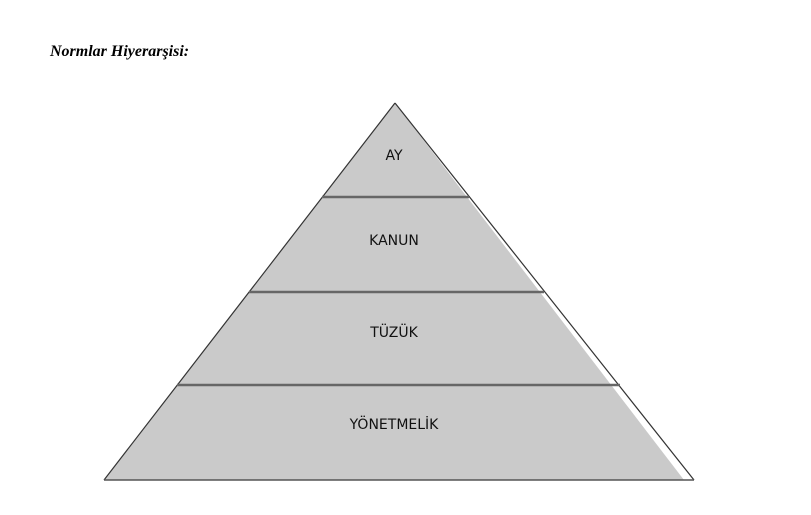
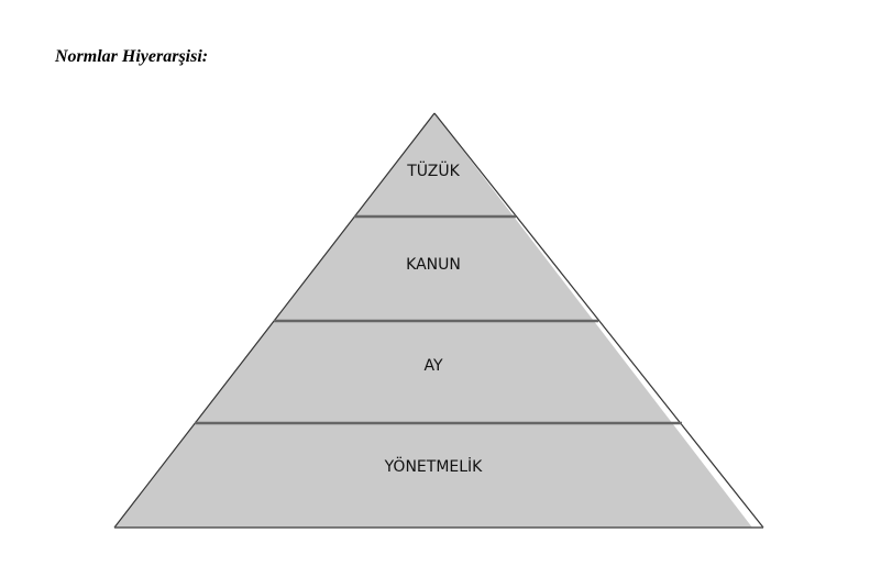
  Normlar Hiyerarşisi:
- AY
+ TÜZÜK
  KANUN
- TÜZÜK
+ AY
  YÖNETMELİK
